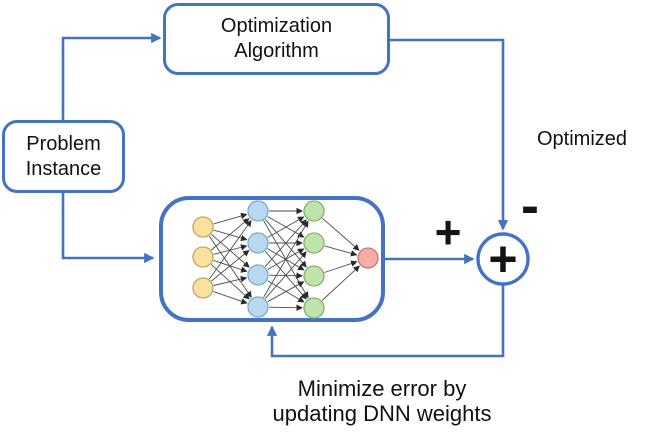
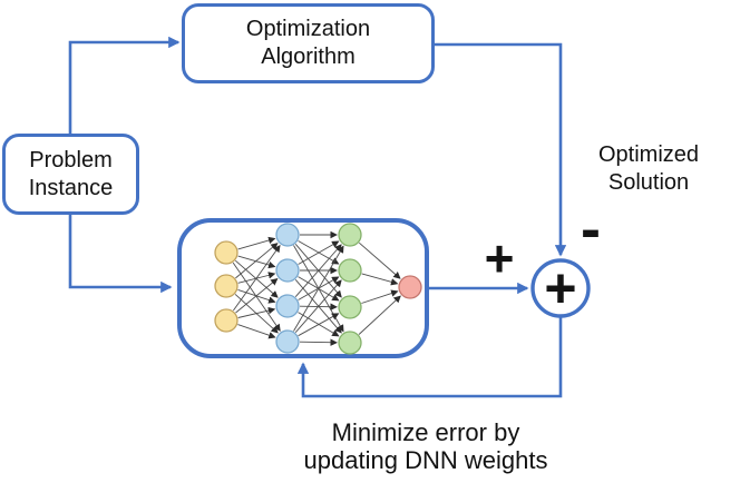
  Optimization
  Algorithm
  Problem
  Instance
  Optimized
+ Solution
  Minimize error by
  updating DNN weights
  +
  -
  +
